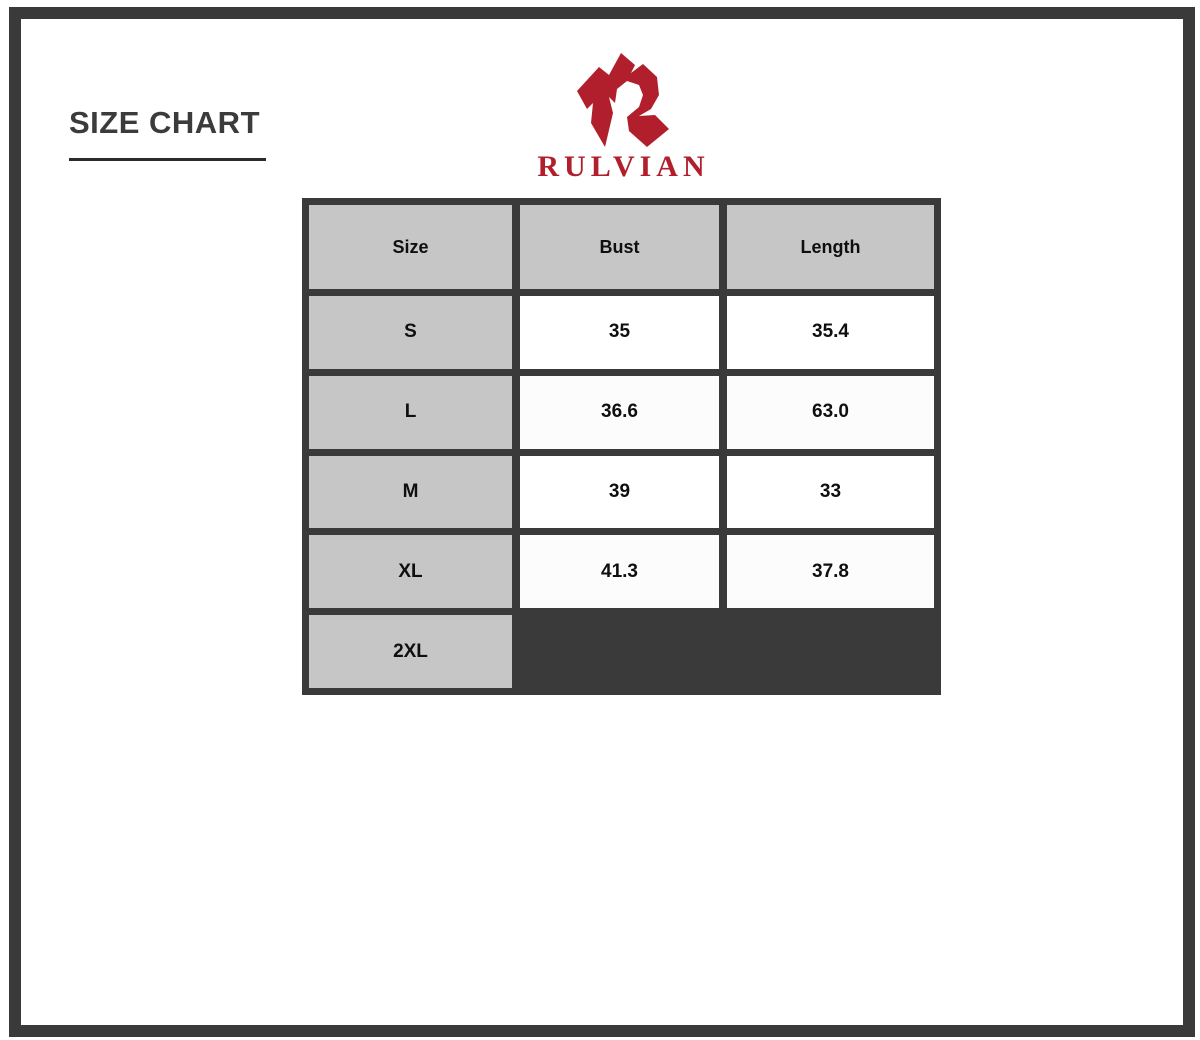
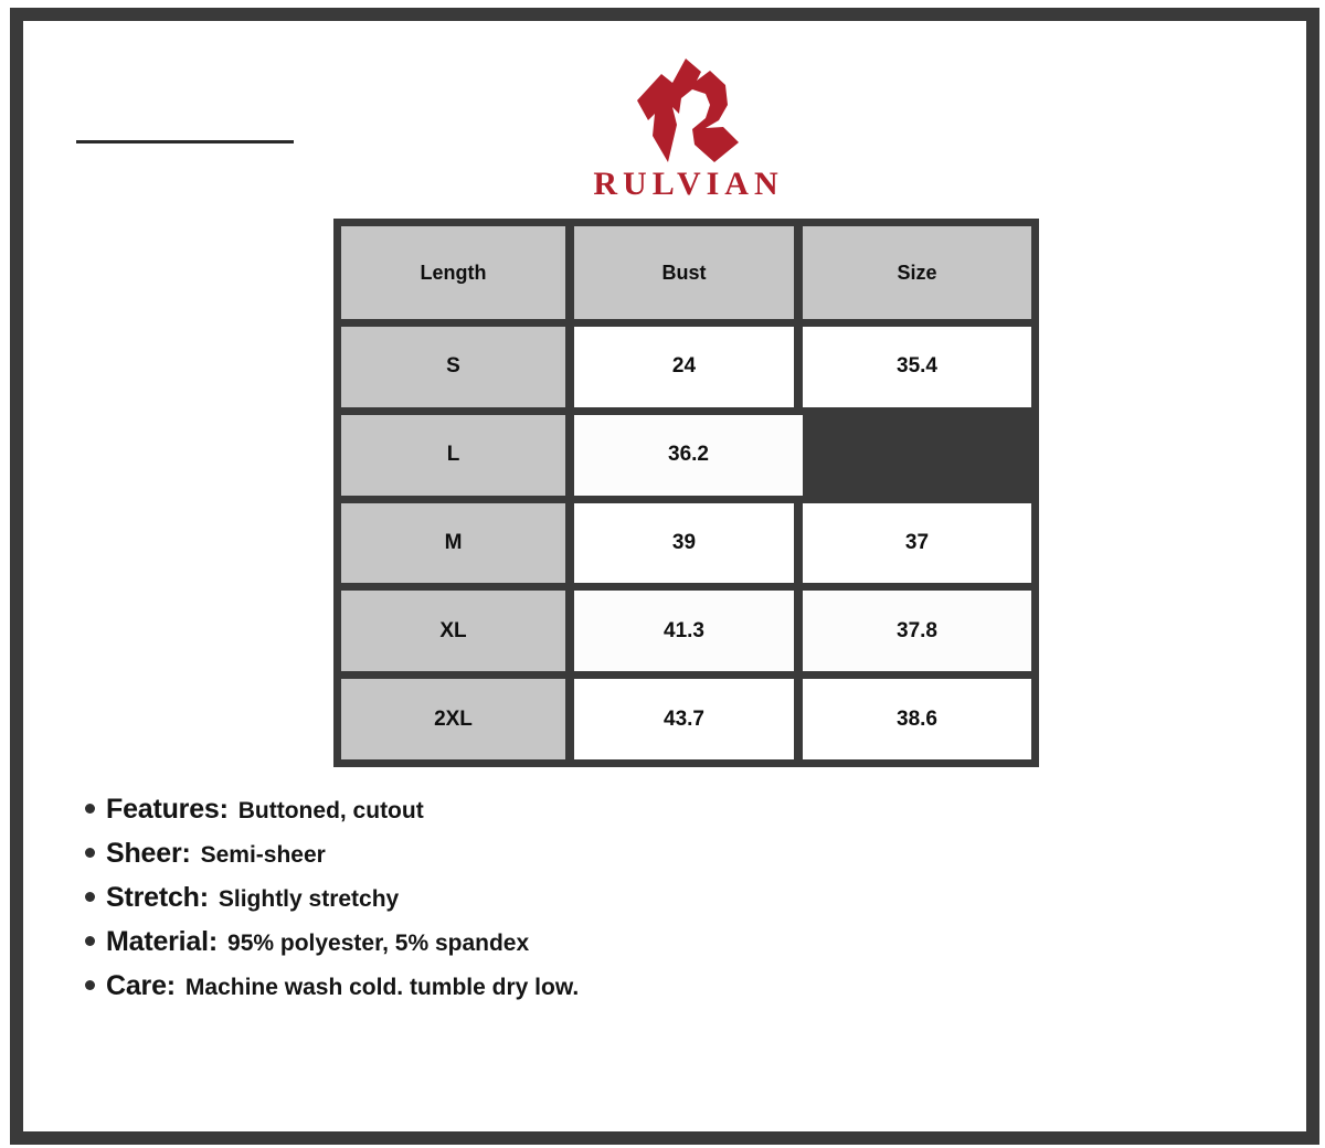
- SIZE CHART
  RULVIAN
- Size
+ Length
  Bust
- Length
+ Size
  S
- 35
+ 24
  35.4
  L
- 36.6
- 63.0
+ 36.2
  M
  39
- 33
+ 37
  XL
  41.3
  37.8
  2XL
+ 43.7
+ 38.6
+ Features:
+ Buttoned, cutout
+ Sheer:
+ Semi-sheer
+ Stretch:
+ Slightly stretchy
+ Material:
+ 95% polyester, 5% spandex
+ Care:
+ Machine wash cold. tumble dry low.
